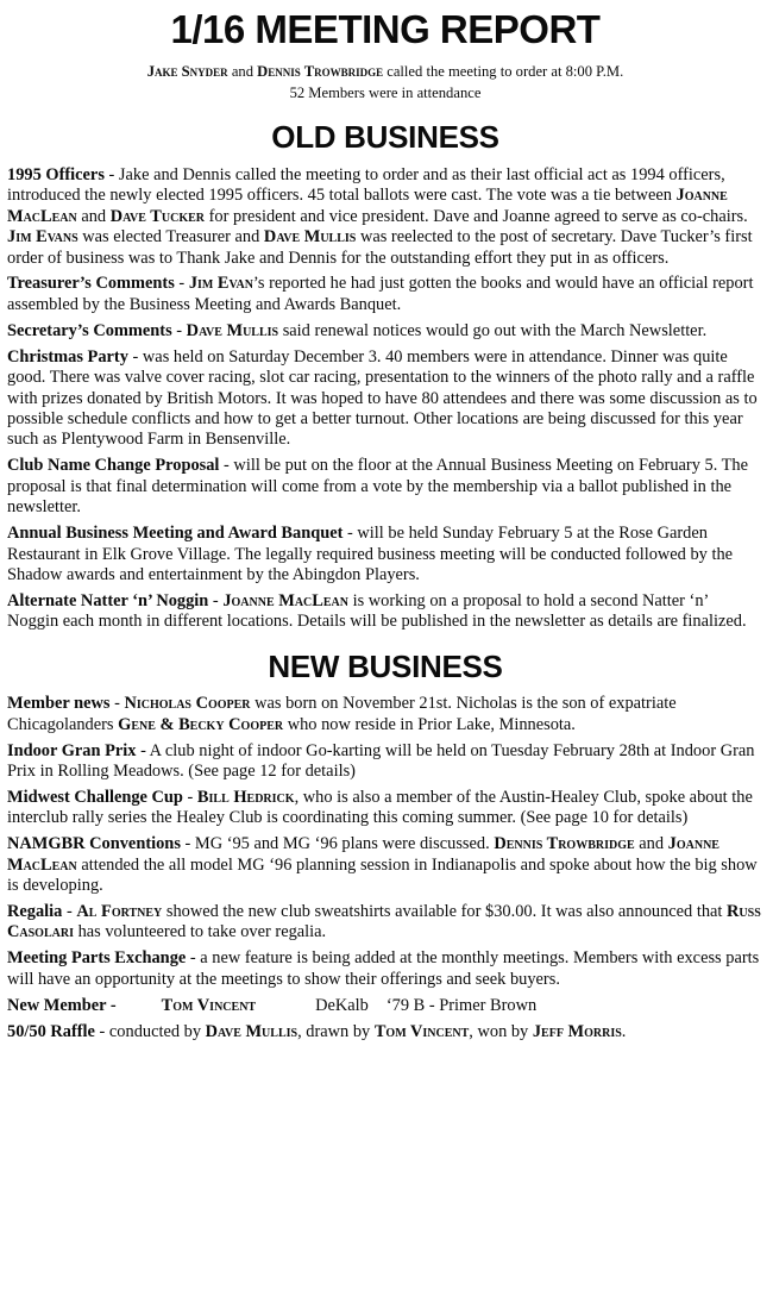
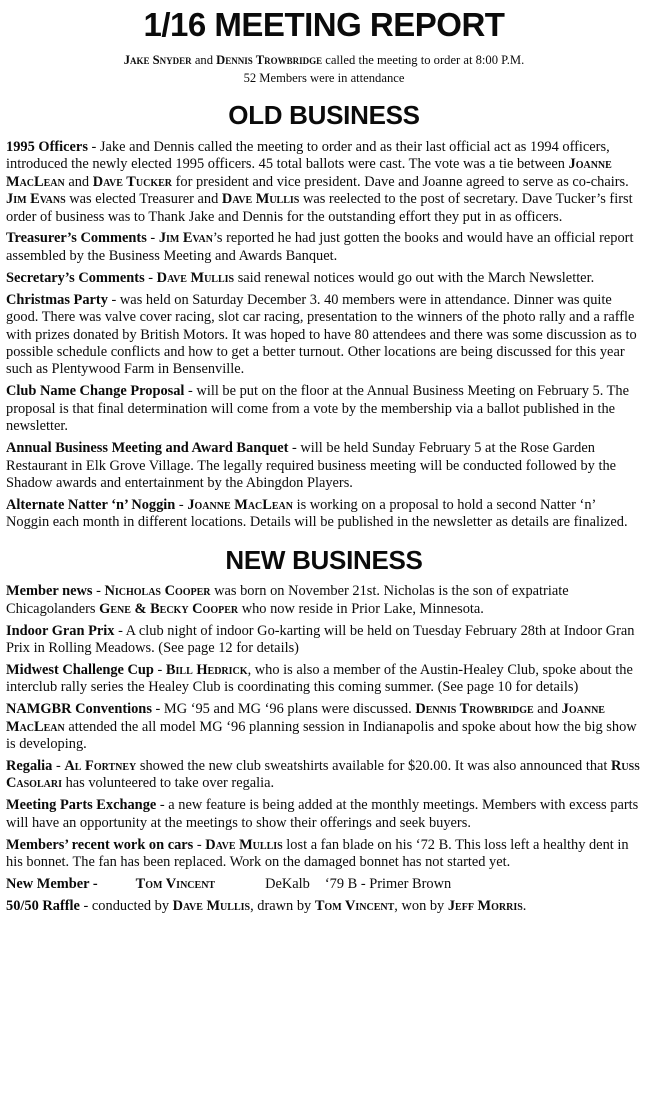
  1/16 MEETING REPORT
  Jake Snyder and Dennis Trowbridge called the meeting to order at 8:00 P.M.
  52 Members were in attendance
  OLD BUSINESS
  1995 Officers - Jake and Dennis called the meeting to order and as their last official act as 1994 officers, introduced the newly elected 1995 officers. 45 total ballots were cast. The vote was a tie between Joanne MacLean and Dave Tucker for president and vice president. Dave and Joanne agreed to serve as co-chairs. Jim Evans was elected Treasurer and Dave Mullis was reelected to the post of secretary. Dave Tucker’s first order of business was to Thank Jake and Dennis for the outstanding effort they put in as officers.
  Treasurer’s Comments - Jim Evan’s reported he had just gotten the books and would have an official report assembled by the Business Meeting and Awards Banquet.
  Secretary’s Comments - Dave Mullis said renewal notices would go out with the March Newsletter.
  Christmas Party - was held on Saturday December 3. 40 members were in attendance. Dinner was quite good. There was valve cover racing, slot car racing, presentation to the winners of the photo rally and a raffle with prizes donated by British Motors. It was hoped to have 80 attendees and there was some discussion as to possible schedule conflicts and how to get a better turnout. Other locations are being discussed for this year such as Plentywood Farm in Bensenville.
  Club Name Change Proposal - will be put on the floor at the Annual Business Meeting on February 5. The proposal is that final determination will come from a vote by the membership via a ballot published in the newsletter.
  Annual Business Meeting and Award Banquet - will be held Sunday February 5 at the Rose Garden Restaurant in Elk Grove Village. The legally required business meeting will be conducted followed by the Shadow awards and entertainment by the Abingdon Players.
  Alternate Natter ‘n’ Noggin - Joanne MacLean is working on a proposal to hold a second Natter ‘n’ Noggin each month in different locations. Details will be published in the newsletter as details are finalized.
  NEW BUSINESS
  Member news - Nicholas Cooper was born on November 21st. Nicholas is the son of expatriate Chicagolanders Gene & Becky Cooper who now reside in Prior Lake, Minnesota.
  Indoor Gran Prix - A club night of indoor Go-karting will be held on Tuesday February 28th at Indoor Gran Prix in Rolling Meadows. (See page 12 for details)
  Midwest Challenge Cup - Bill Hedrick, who is also a member of the Austin-Healey Club, spoke about the interclub rally series the Healey Club is coordinating this coming summer. (See page 10 for details)
  NAMGBR Conventions - MG ‘95 and MG ‘96 plans were discussed. Dennis Trowbridge and Joanne MacLean attended the all model MG ‘96 planning session in Indianapolis and spoke about how the big show is developing.
- Regalia - Al Fortney showed the new club sweatshirts available for $30.00. It was also announced that Russ Casolari has volunteered to take over regalia.
+ Regalia - Al Fortney showed the new club sweatshirts available for $20.00. It was also announced that Russ Casolari has volunteered to take over regalia.
  Meeting Parts Exchange - a new feature is being added at the monthly meetings. Members with excess parts will have an opportunity at the meetings to show their offerings and seek buyers.
+ Members’ recent work on cars - Dave Mullis lost a fan blade on his ‘72 B. This loss left a healthy dent in his bonnet. The fan has been replaced. Work on the damaged bonnet has not started yet.
  New Member - Tom Vincent DeKalb ‘79 B - Primer Brown
  50/50 Raffle - conducted by Dave Mullis, drawn by Tom Vincent, won by Jeff Morris.
